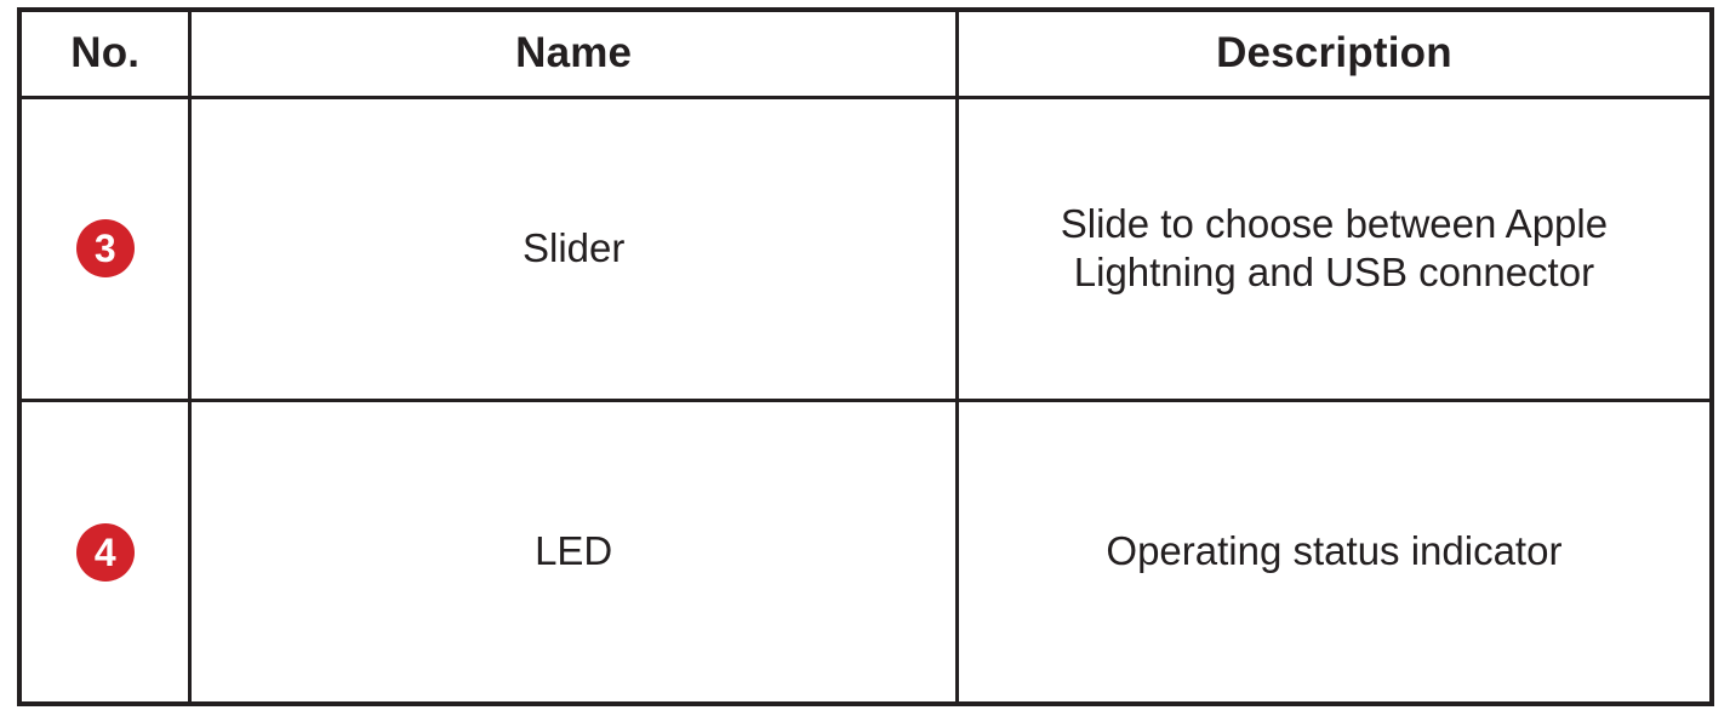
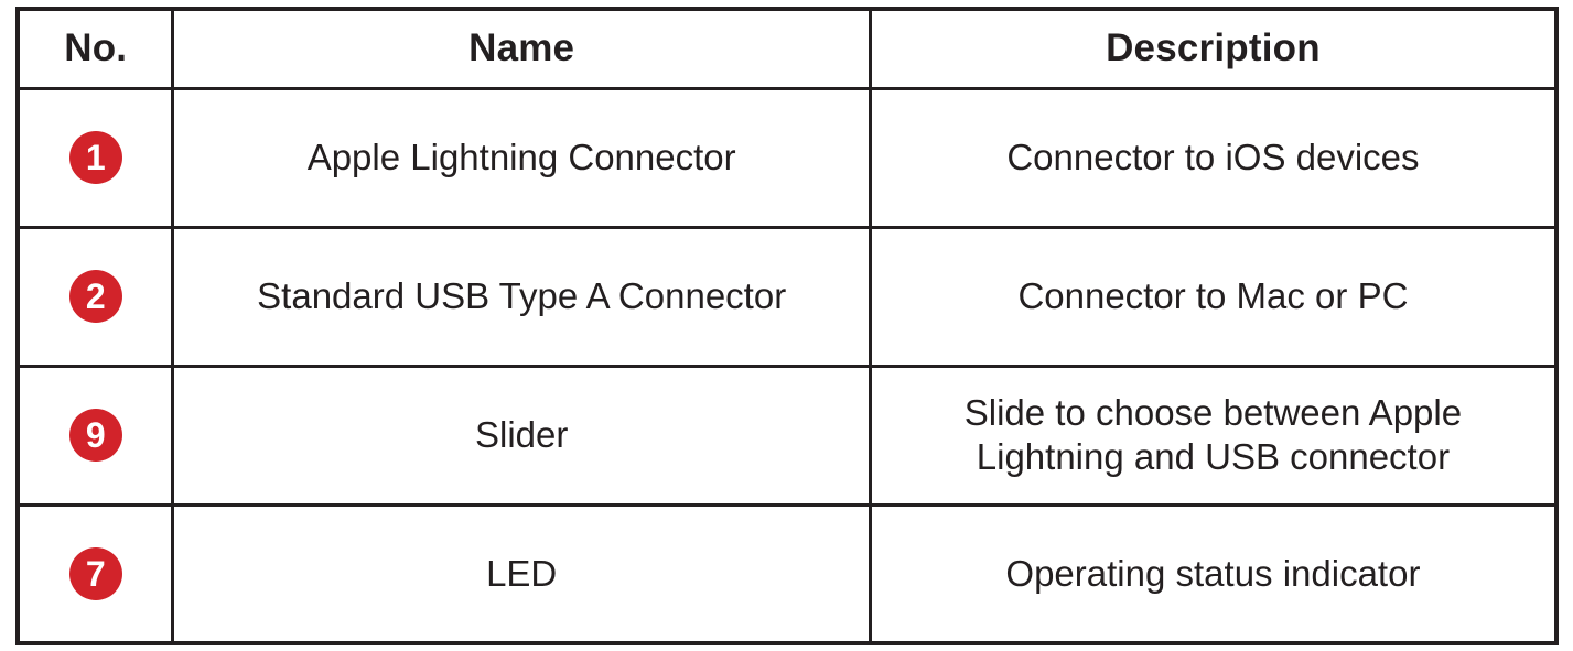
  No.	Name	Description
+ 1	Apple Lightning Connector	Connector to iOS devices
+ 2	Standard USB Type A Connector	Connector to Mac or PC
- 3	Slider	Slide to choose between Apple Lightning and USB connector
+ 9	Slider	Slide to choose between Apple Lightning and USB connector
- 4	LED	Operating status indicator
+ 7	LED	Operating status indicator
